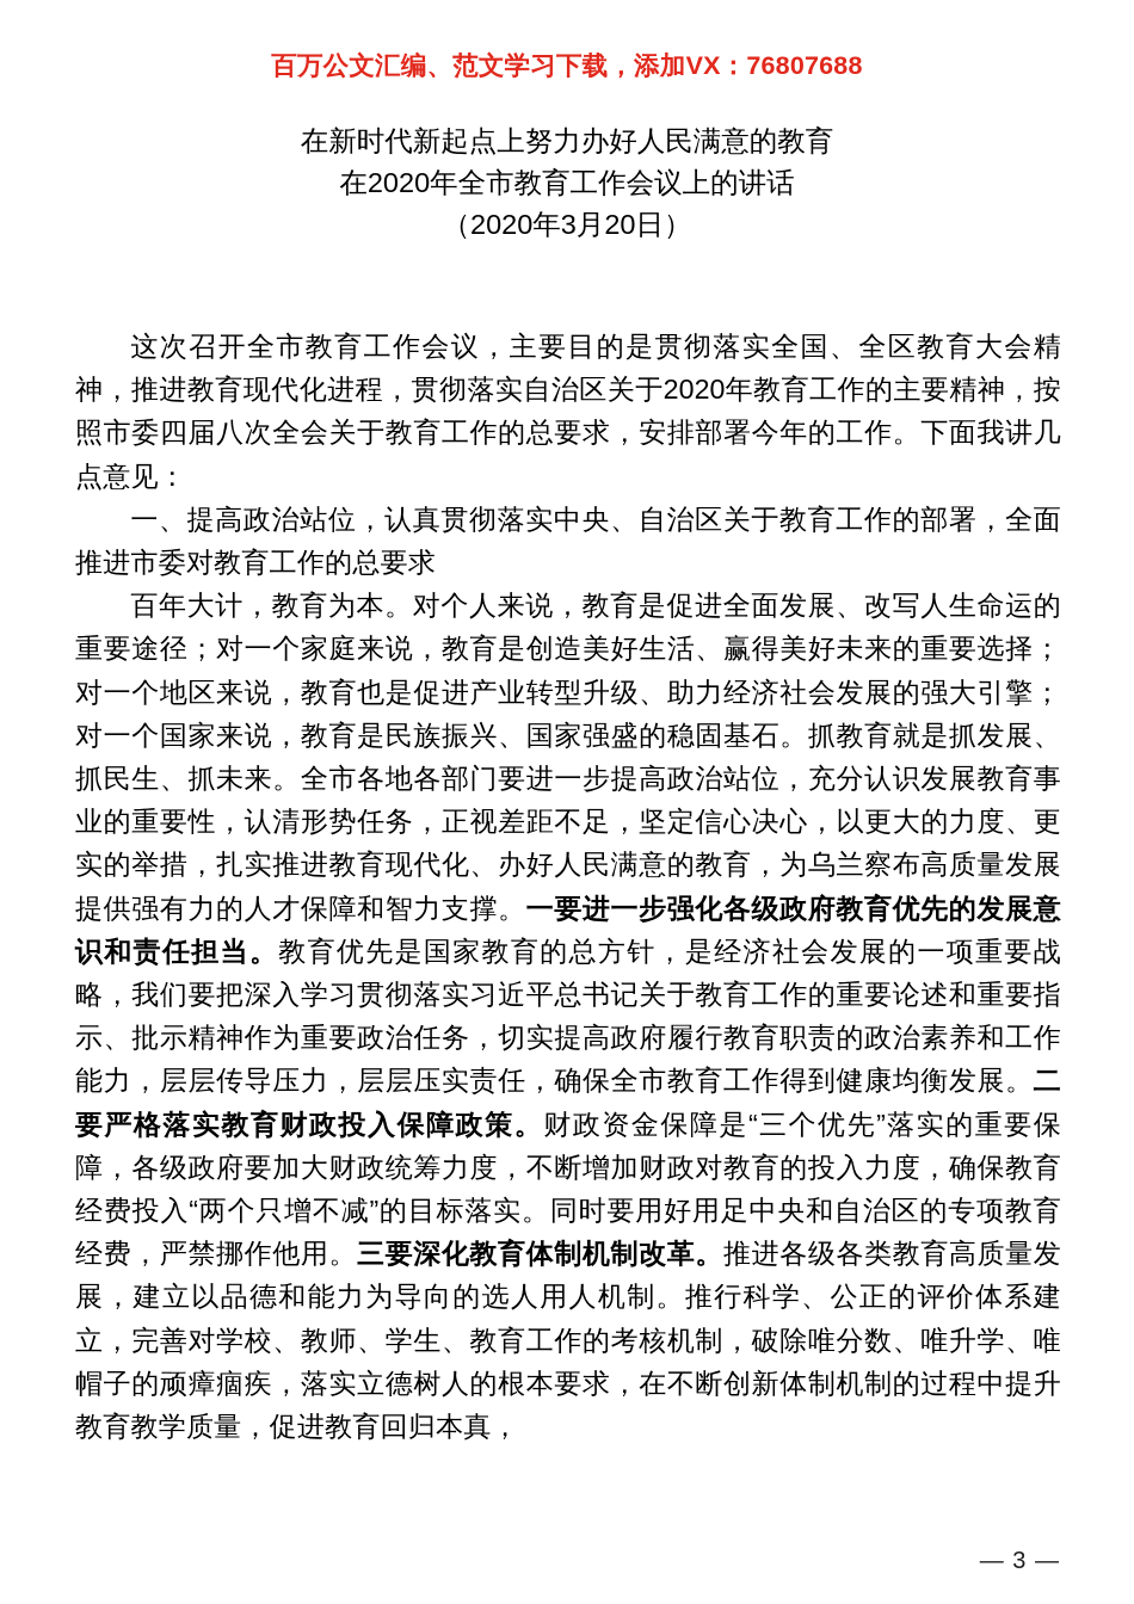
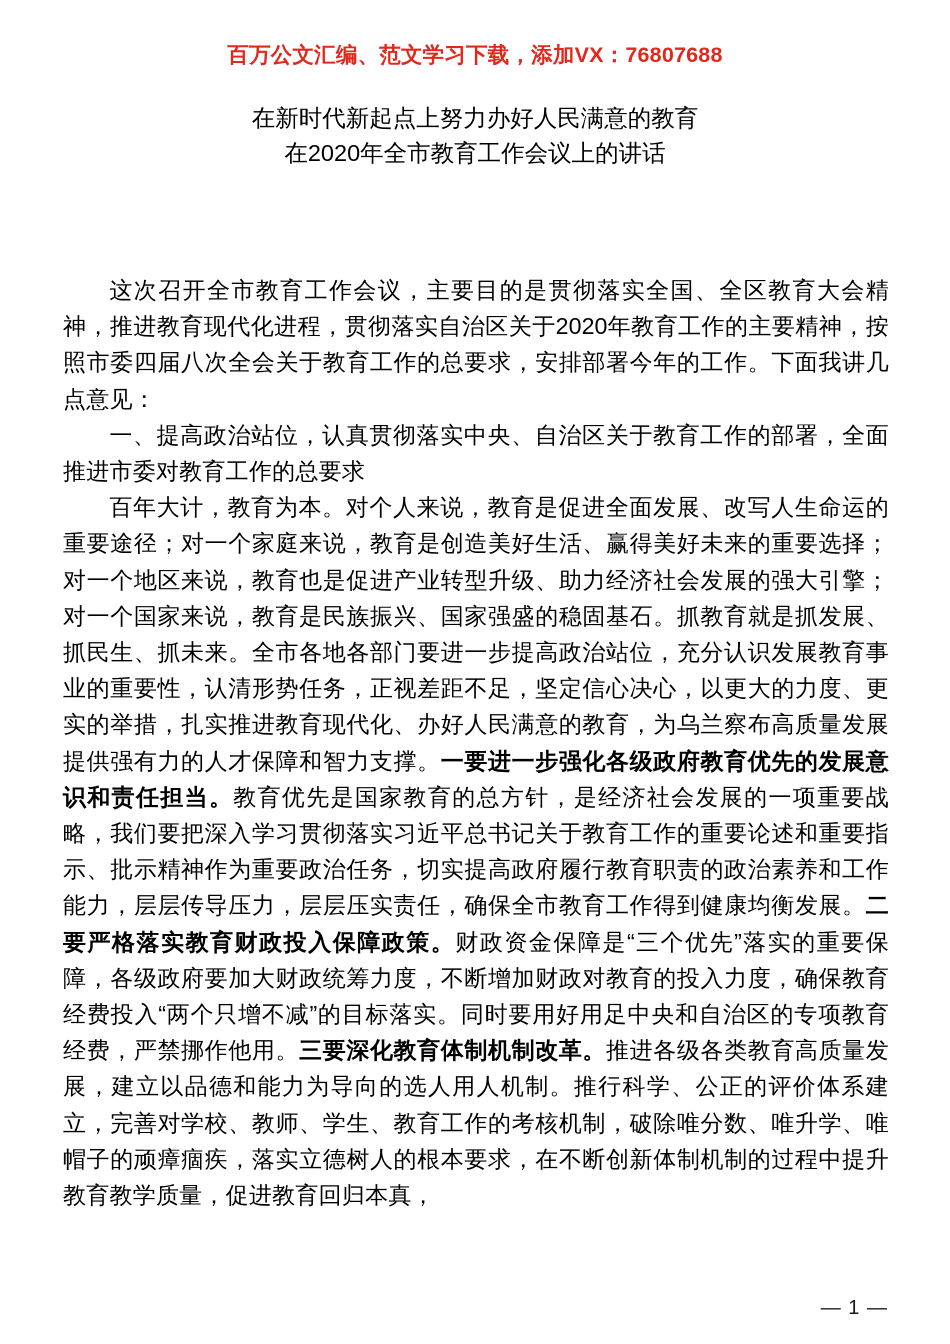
  百万公文汇编、范文学习下载，添加VX：76807688
  在新时代新起点上努力办好人民满意的教育
  在2020年全市教育工作会议上的讲话
- （2020年3月20日）
  这次召开全市教育工作会议，主要目的是贯彻落实全国、全区教育大会精神，推进教育现代化进程，贯彻落实自治区关于2020年教育工作的主要精神，按照市委四届八次全会关于教育工作的总要求，安排部署今年的工作。下面我讲几点意见：
  一、提高政治站位，认真贯彻落实中央、自治区关于教育工作的部署，全面推进市委对教育工作的总要求
  百年大计，教育为本。对个人来说，教育是促进全面发展、改写人生命运的重要途径；对一个家庭来说，教育是创造美好生活、赢得美好未来的重要选择；对一个地区来说，教育也是促进产业转型升级、助力经济社会发展的强大引擎；对一个国家来说，教育是民族振兴、国家强盛的稳固基石。抓教育就是抓发展、抓民生、抓未来。全市各地各部门要进一步提高政治站位，充分认识发展教育事业的重要性，认清形势任务，正视差距不足，坚定信心决心，以更大的力度、更实的举措，扎实推进教育现代化、办好人民满意的教育，为乌兰察布高质量发展提供强有力的人才保障和智力支撑。一要进一步强化各级政府教育优先的发展意识和责任担当。教育优先是国家教育的总方针，是经济社会发展的一项重要战略，我们要把深入学习贯彻落实习近平总书记关于教育工作的重要论述和重要指示、批示精神作为重要政治任务，切实提高政府履行教育职责的政治素养和工作能力，层层传导压力，层层压实责任，确保全市教育工作得到健康均衡发展。二要严格落实教育财政投入保障政策。财政资金保障是“三个优先”落实的重要保障，各级政府要加大财政统筹力度，不断增加财政对教育的投入力度，确保教育经费投入“两个只增不减”的目标落实。同时要用好用足中央和自治区的专项教育经费，严禁挪作他用。三要深化教育体制机制改革。推进各级各类教育高质量发展，建立以品德和能力为导向的选人用人机制。推行科学、公正的评价体系建立，完善对学校、教师、学生、教育工作的考核机制，破除唯分数、唯升学、唯帽子的顽瘴痼疾，落实立德树人的根本要求，在不断创新体制机制的过程中提升教育教学质量，促进教育回归本真，
- — 3 —
+ — 1 —
